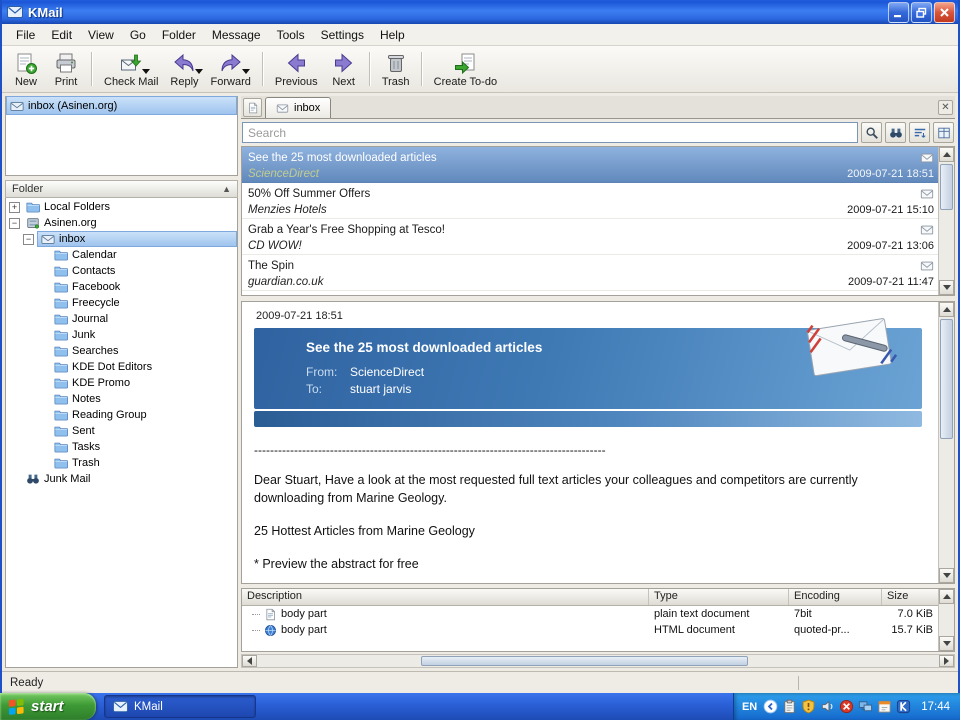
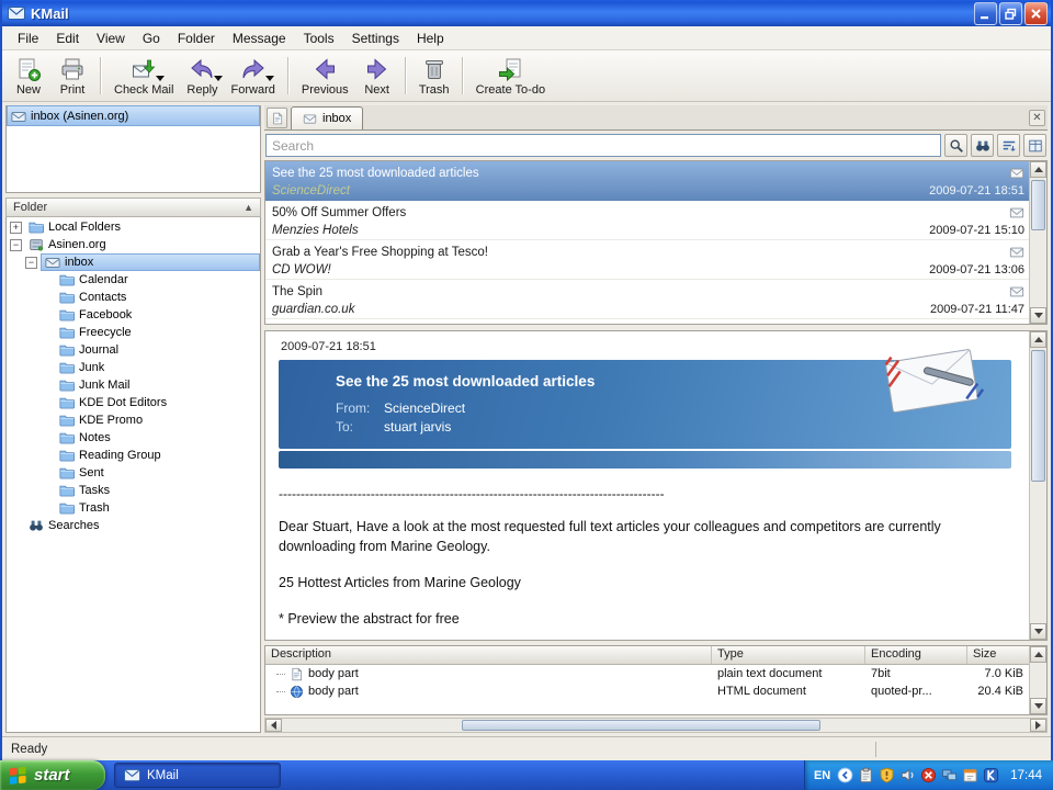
  KMail
  File
  Edit
  View
  Go
  Folder
  Message
  Tools
  Settings
  Help
  New
  Print
  Check Mail
  Reply
  Forward
  Previous
  Next
  Trash
  Create To-do
  inbox (Asinen.org)
  Folder
  ▲
  +
  Local Folders
  −
  Asinen.org
  −
  inbox
  Calendar
  Contacts
  Facebook
  Freecycle
  Journal
  Junk
- Searches
+ Junk Mail
  KDE Dot Editors
  KDE Promo
  Notes
  Reading Group
  Sent
  Tasks
  Trash
- Junk Mail
+ Searches
  inbox
  ✕
  Search
  See the 25 most downloaded articles
  ScienceDirect
  2009-07-21 18:51
  50% Off Summer Offers
  Menzies Hotels
  2009-07-21 15:10
  Grab a Year's Free Shopping at Tesco!
  CD WOW!
  2009-07-21 13:06
  The Spin
  guardian.co.uk
  2009-07-21 11:47
  2009-07-21 18:51
  See the 25 most downloaded articles
  From:
  ScienceDirect
  To:
  stuart jarvis
  ----------------------------------------------------------------------------------------
  Dear Stuart, Have a look at the most requested full text articles your colleagues and competitors are currently downloading from Marine Geology.
  25 Hottest Articles from Marine Geology
  * Preview the abstract for free
  Description
  Type
  Encoding
  Size
  body part
  plain text document
  7bit
  7.0 KiB
  body part
  HTML document
  quoted-pr...
- 15.7 KiB
+ 20.4 KiB
  Ready
  start
  KMail
  EN
  17:44
